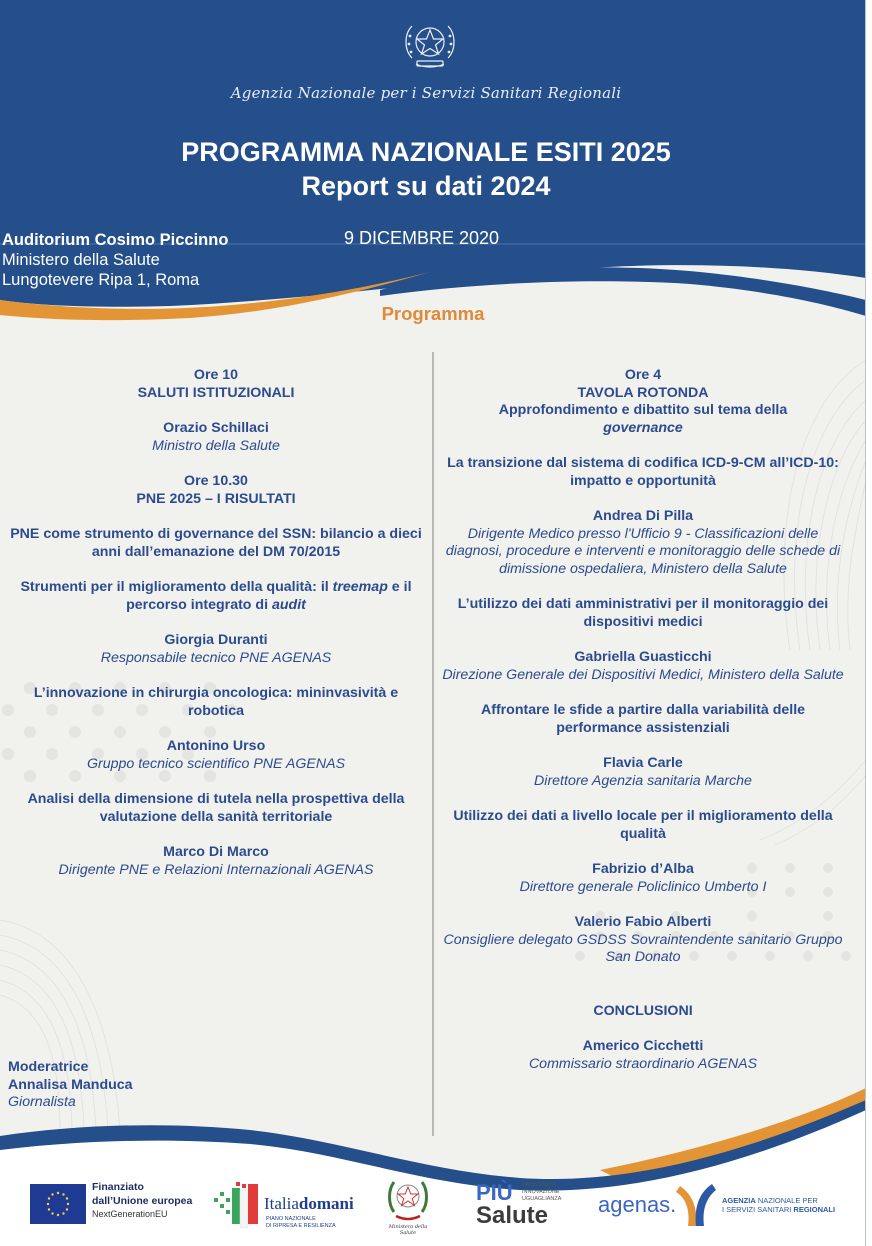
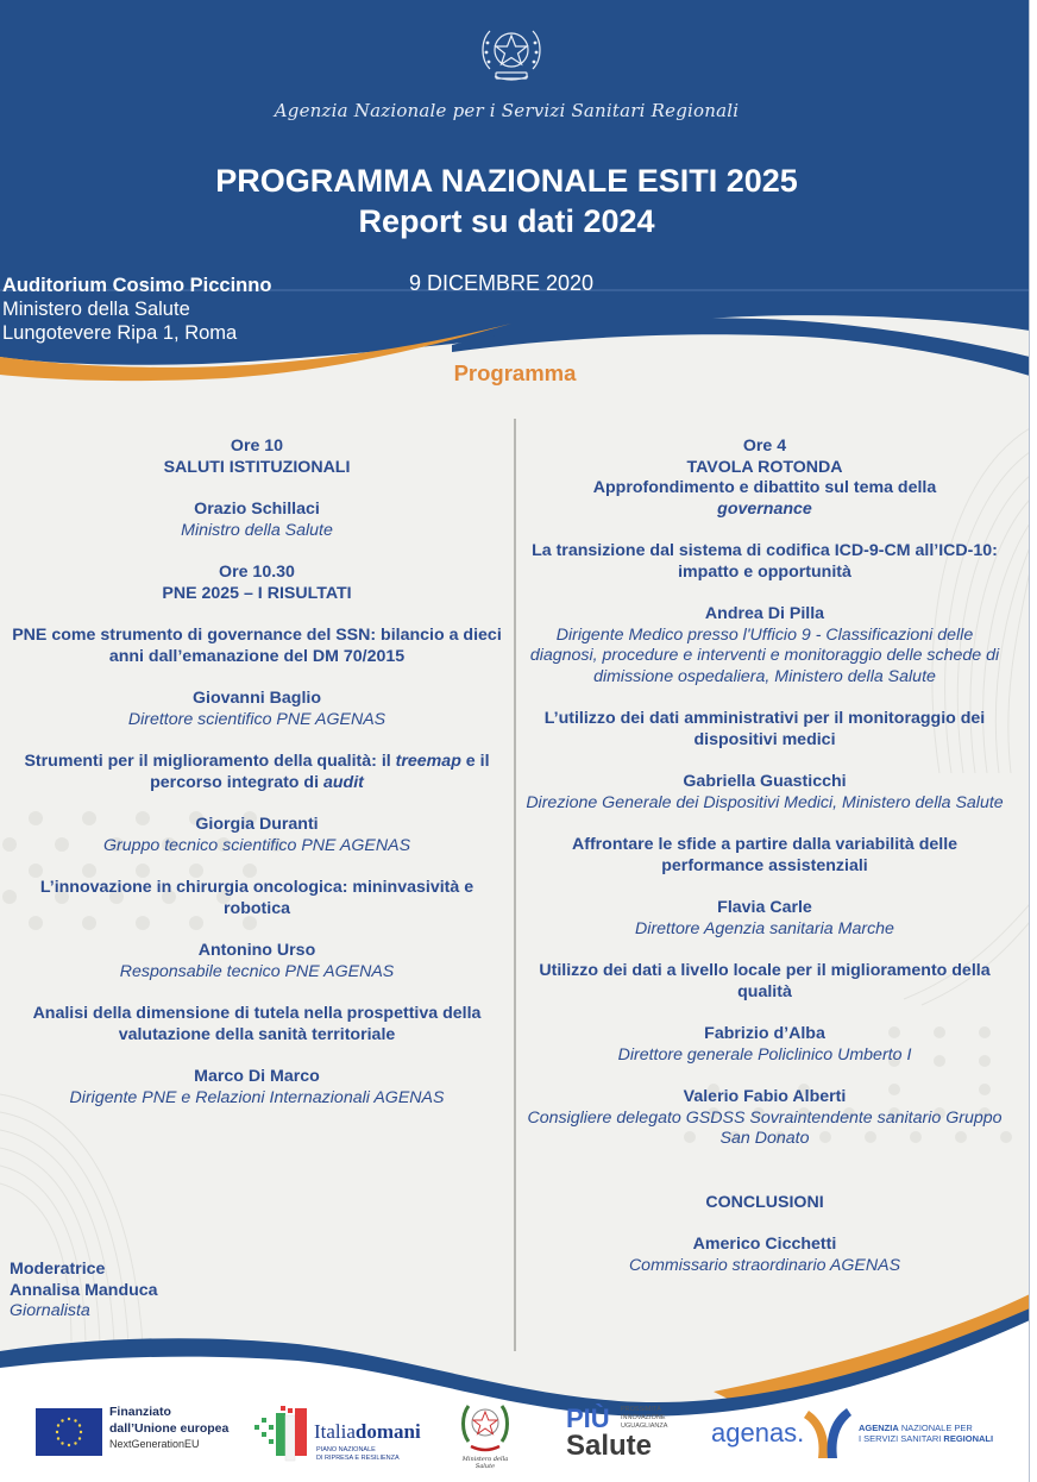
  Agenzia Nazionale per i Servizi Sanitari Regionali
  PROGRAMMA NAZIONALE ESITI 2025
  Report su dati 2024
  Auditorium Cosimo Piccinno
  Ministero della Salute
  Lungotevere Ripa 1, Roma
  9 DICEMBRE 2020
  Programma
  Ore 10
  SALUTI ISTITUZIONALI
  Orazio Schillaci
  Ministro della Salute
  Ore 10.30
  PNE 2025 – I RISULTATI
  PNE come strumento di governance del SSN: bilancio a dieci anni dall’emanazione del DM 70/2015
+ Giovanni Baglio
+ Direttore scientifico PNE AGENAS
  Strumenti per il miglioramento della qualità: il treemap e il percorso integrato di audit
  Giorgia Duranti
- Responsabile tecnico PNE AGENAS
+ Gruppo tecnico scientifico PNE AGENAS
  L’innovazione in chirurgia oncologica: mininvasività e robotica
  Antonino Urso
- Gruppo tecnico scientifico PNE AGENAS
+ Responsabile tecnico PNE AGENAS
  Analisi della dimensione di tutela nella prospettiva della valutazione della sanità territoriale
  Marco Di Marco
  Dirigente PNE e Relazioni Internazionali AGENAS
  Ore 4
  TAVOLA ROTONDA
  Approfondimento e dibattito sul tema della
  governance
  La transizione dal sistema di codifica ICD-9-CM all’ICD-10: impatto e opportunità
  Andrea Di Pilla
  Dirigente Medico presso l'Ufficio 9 - Classificazioni delle diagnosi, procedure e interventi e monitoraggio delle schede di dimissione ospedaliera, Ministero della Salute
  L’utilizzo dei dati amministrativi per il monitoraggio dei dispositivi medici
  Gabriella Guasticchi
  Direzione Generale dei Dispositivi Medici, Ministero della Salute
  Affrontare le sfide a partire dalla variabilità delle performance assistenziali
  Flavia Carle
  Direttore Agenzia sanitaria Marche
  Utilizzo dei dati a livello locale per il miglioramento della qualità
  Fabrizio d’Alba
  Direttore generale Policlinico Umberto I
  Valerio Fabio Alberti
  Consigliere delegato GSDSS Sovraintendente sanitario Gruppo San Donato
  CONCLUSIONI
  Americo Cicchetti
  Commissario straordinario AGENAS
  Moderatrice
  Annalisa Manduca
  Giornalista
  Finanziato
  dall’Unione europea
  NextGenerationEU
  Italiadomani
  PIÙ
  Salute
  agenas.
  AGENZIA NAZIONALE PER
  I SERVIZI SANITARI REGIONALI
